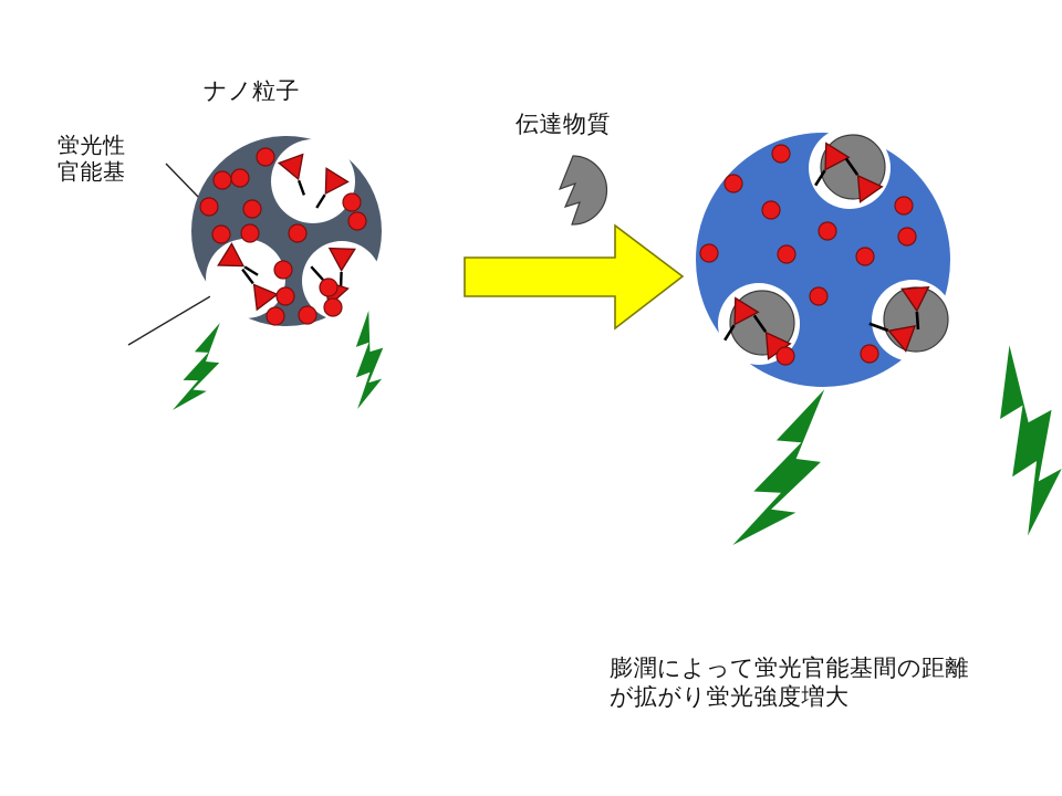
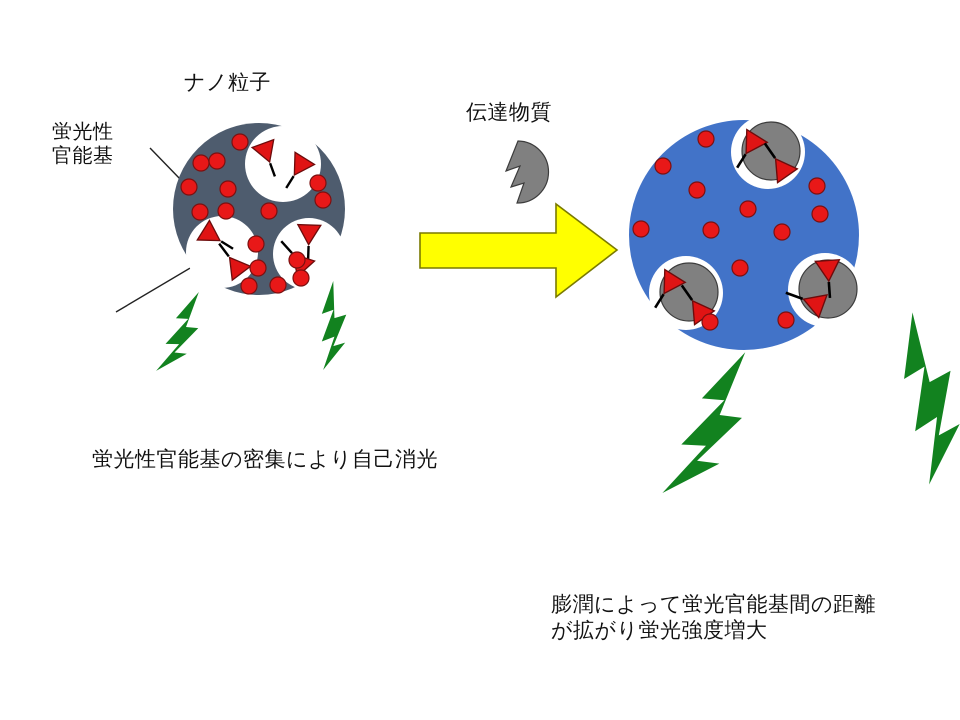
  ナノ粒子
  伝達物質
  蛍光性
  官能基
+ 蛍光性官能基の密集により自己消光
  膨潤によって蛍光官能基間の距離
  が拡がり蛍光強度増大
